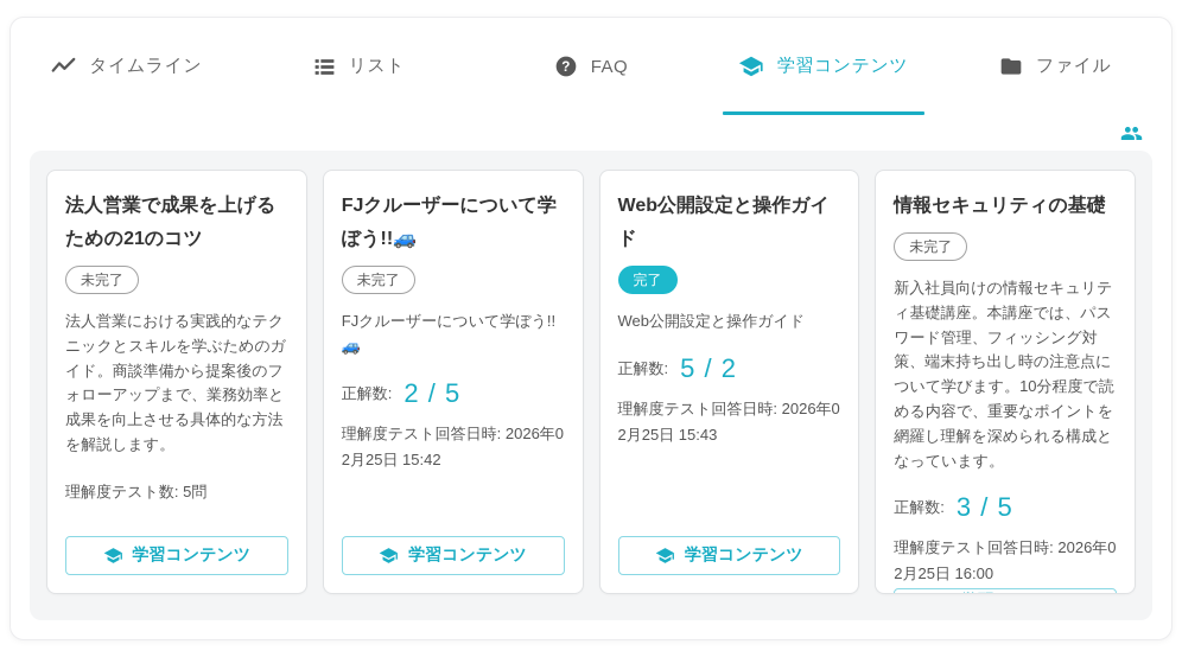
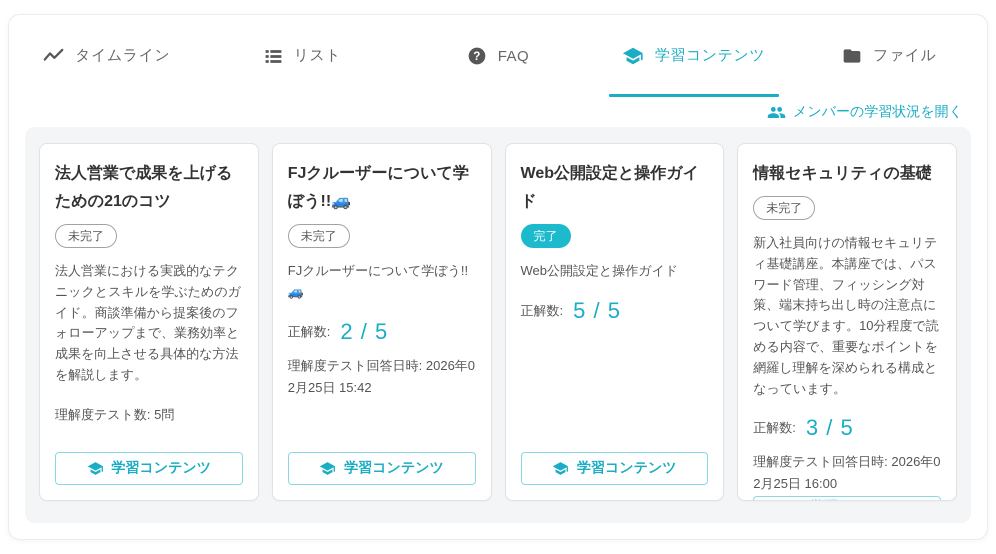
  タイムライン
  リスト
  ?
  FAQ
  学習コンテンツ
  ファイル
+ メンバーの学習状況を開く
  法人営業で成果を上げるための21のコツ
  未完了
  法人営業における実践的なテクニックとスキルを学ぶためのガイド。商談準備から提案後のフォローアップまで、業務効率と成果を向上させる具体的な方法を解説します。
  理解度テスト数: 5問
  学習コンテンツ
  FJクルーザーについて学ぼう!!🚙
  未完了
  FJクルーザーについて学ぼう!!🚙
  正解数:
  2 / 5
  理解度テスト回答日時: 2026年02月25日 15:42
  学習コンテンツ
  Web公開設定と操作ガイド
  完了
  Web公開設定と操作ガイド
  正解数:
- 5 / 2
+ 5 / 5
- 理解度テスト回答日時: 2026年02月25日 15:43
  学習コンテンツ
  情報セキュリティの基礎
  未完了
  新入社員向けの情報セキュリティ基礎講座。本講座では、パスワード管理、フィッシング対策、端末持ち出し時の注意点について学びます。10分程度で読める内容で、重要なポイントを網羅し理解を深められる構成となっています。
  正解数:
  3 / 5
  理解度テスト回答日時: 2026年02月25日 16:00
